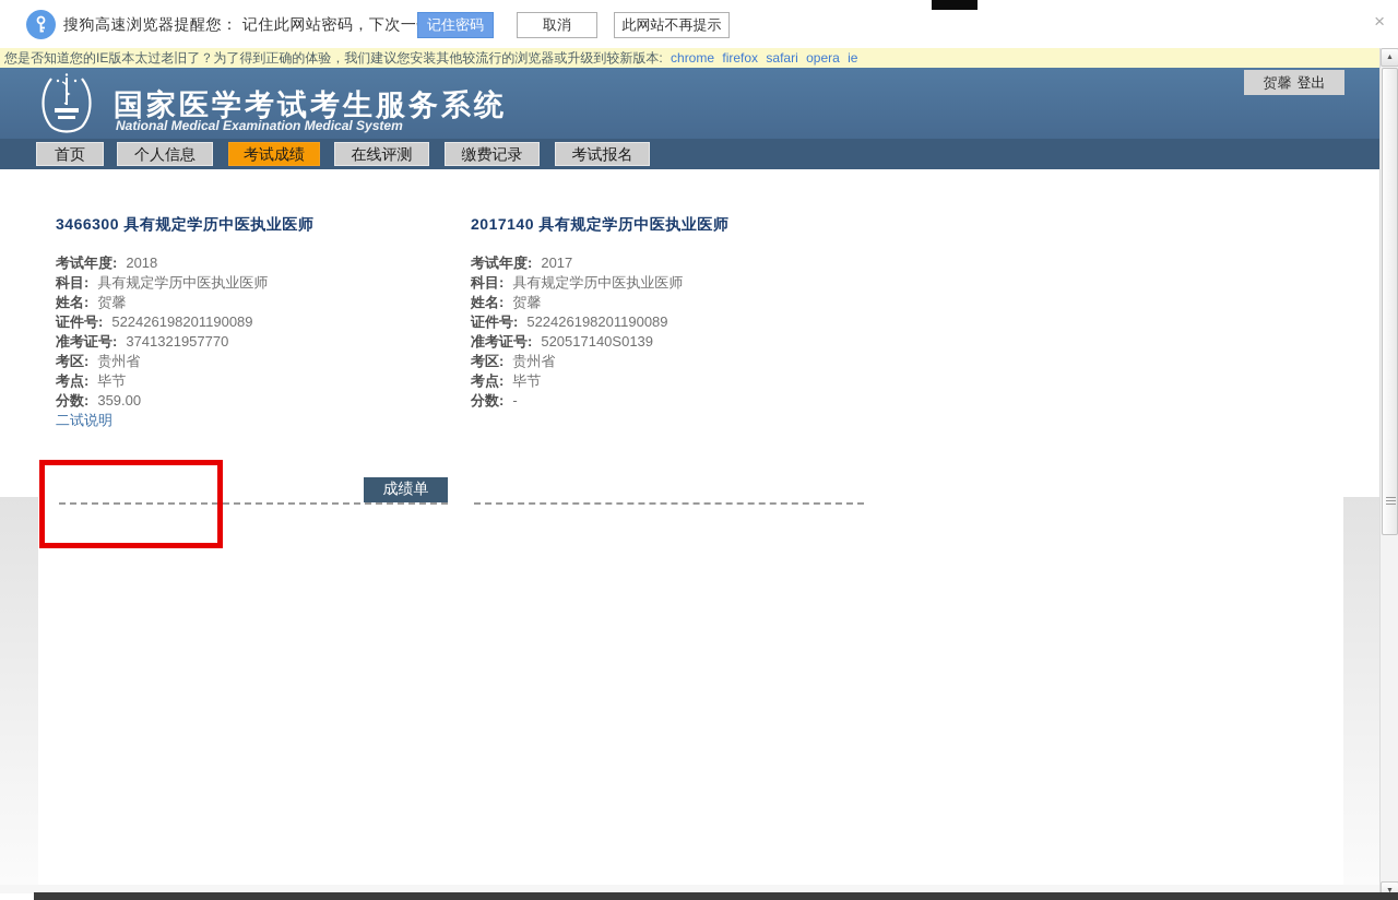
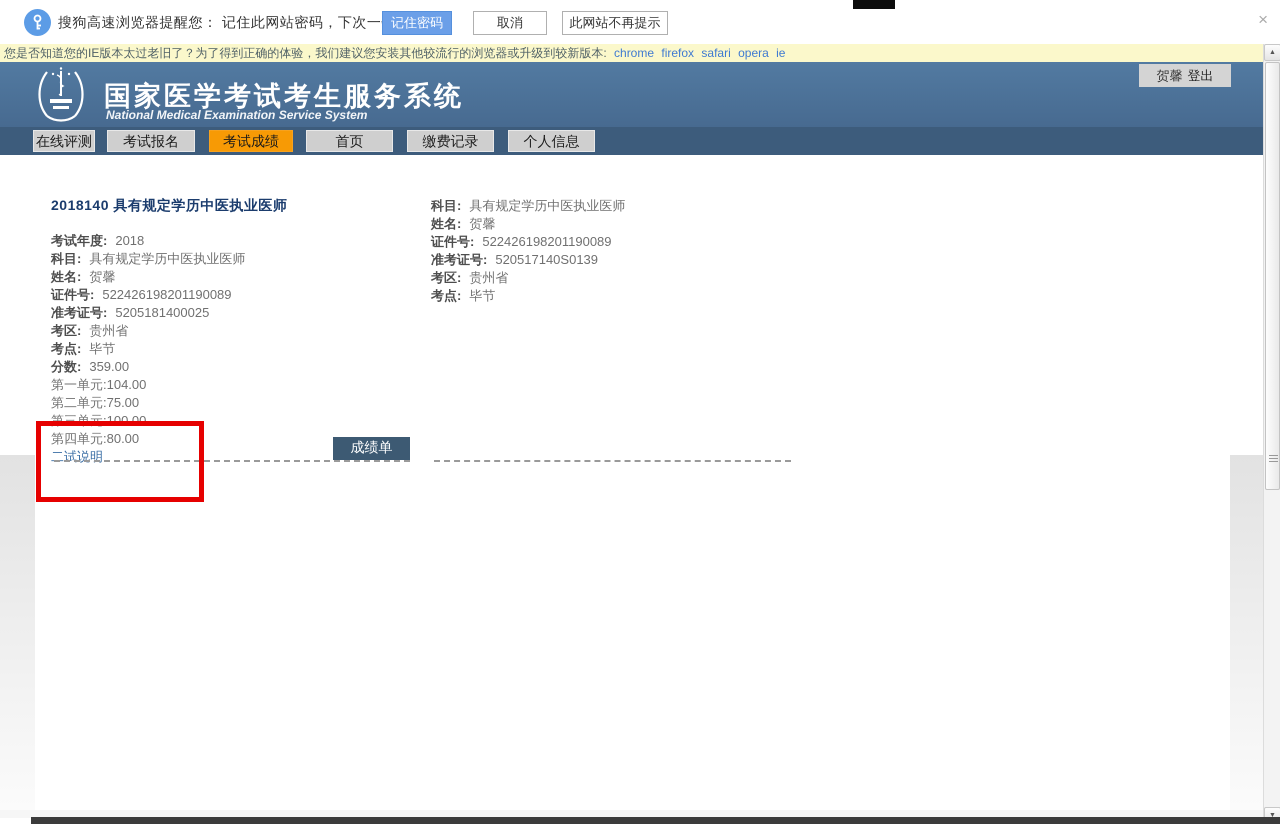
  搜狗高速浏览器提醒您： 记住此网站密码，下次一
  记住密码
  取消
  此网站不再提示
  ×
  您是否知道您的IE版本太过老旧了？为了得到正确的体验，我们建议您安装其他较流行的浏览器或升级到较新版本: chrome firefox safari opera ie
  国家医学考试考生服务系统
- National Medical Examination Medical System
+ National Medical Examination Service System
  贺馨
  登出
- 首页
+ 在线评测
- 个人信息
+ 考试报名
  考试成绩
- 在线评测
+ 首页
  缴费记录
- 考试报名
+ 个人信息
- 3466300 具有规定学历中医执业医师
+ 2018140 具有规定学历中医执业医师
  考试年度: 2018
  科目: 具有规定学历中医执业医师
  姓名: 贺馨
  证件号: 522426198201190089
- 准考证号: 3741321957770
+ 准考证号: 5205181400025
  考区: 贵州省
  考点: 毕节
  分数: 359.00
+ 第一单元:104.00
+ 第二单元:75.00
+ 第三单元:100.00
+ 第四单元:80.00
  二试说明
  成绩单
- 2017140 具有规定学历中医执业医师
- 考试年度: 2017
  科目: 具有规定学历中医执业医师
  姓名: 贺馨
  证件号: 522426198201190089
  准考证号: 520517140S0139
  考区: 贵州省
  考点: 毕节
- 分数: -
